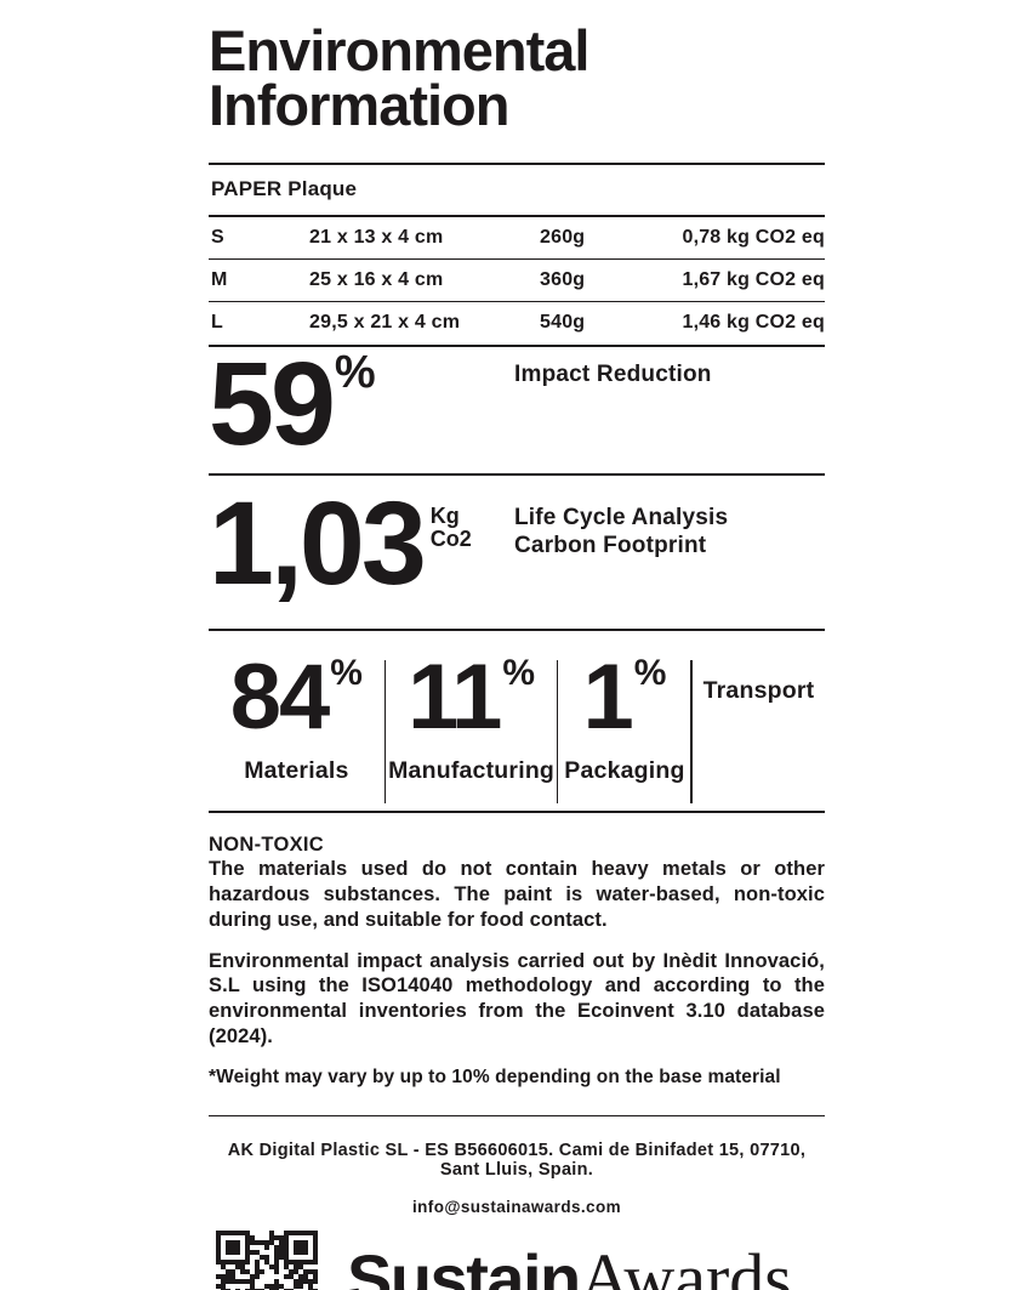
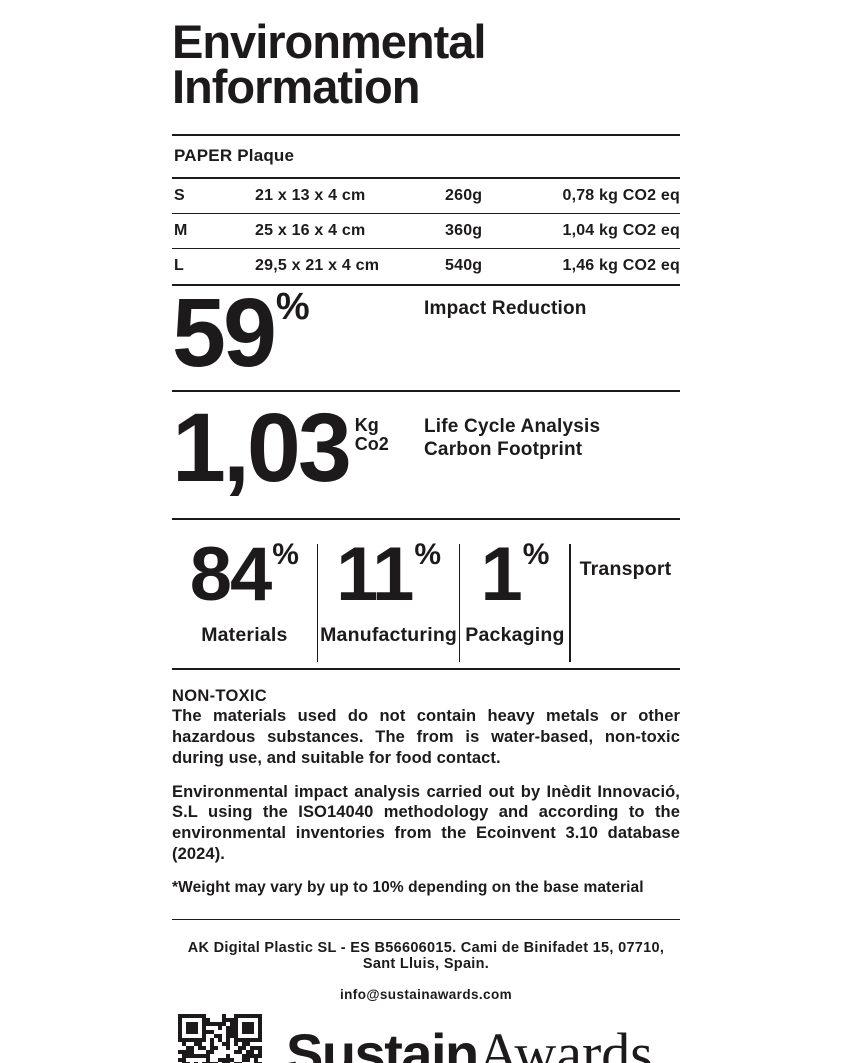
  Environmental
  Information
  PAPER Plaque
  S
  21 x 13 x 4 cm
  260g
  0,78 kg CO2 eq
  M
  25 x 16 x 4 cm
  360g
- 1,67 kg CO2 eq
+ 1,04 kg CO2 eq
  L
  29,5 x 21 x 4 cm
  540g
  1,46 kg CO2 eq
  59%
  Impact Reduction
  1,03
  Kg
  Co2
  Life Cycle Analysis
  Carbon Footprint
  84%
  Materials
  11%
  Manufacturing
  1%
  Packaging
  Transport
  NON-TOXIC
- The materials used do not contain heavy metals or other hazardous substances. The paint is water-based, non-toxic during use, and suitable for food contact.
+ The materials used do not contain heavy metals or other hazardous substances. The from is water-based, non-toxic during use, and suitable for food contact.
  Environmental impact analysis carried out by Inèdit Innovació, S.L using the ISO14040 methodology and according to the environmental inventories from the Ecoinvent 3.10 database (2024).
  *Weight may vary by up to 10% depending on the base material
  AK Digital Plastic SL - ES B56606015. Cami de Binifadet 15, 07710, Sant Lluis, Spain.
  info@sustainawards.com
  SustainAwards
